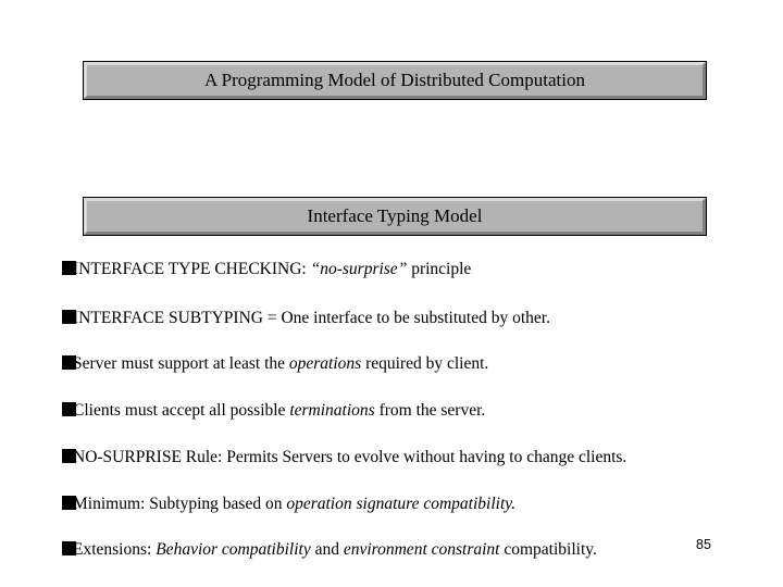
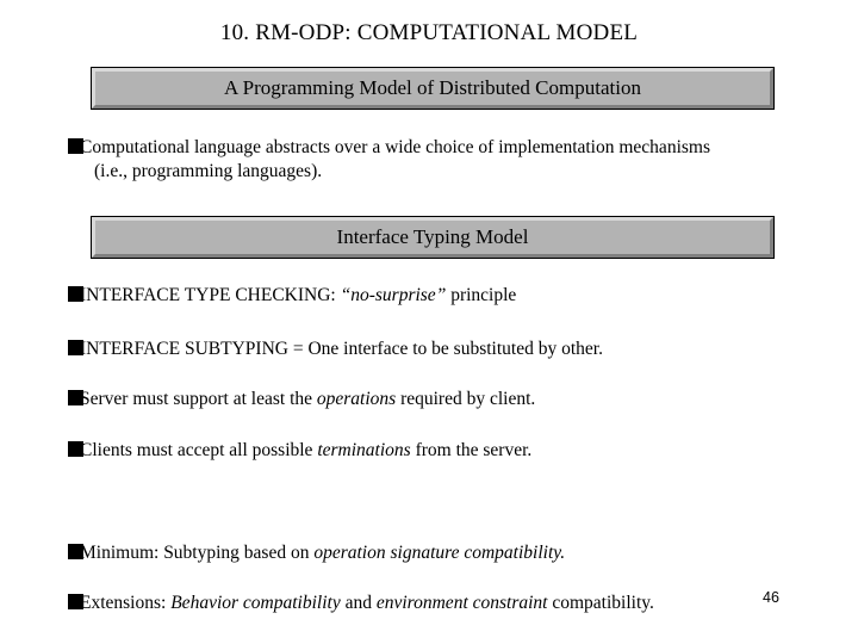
+ 10. RM-ODP: COMPUTATIONAL MODEL
  A Programming Model of Distributed Computation
+ Computational language abstracts over a wide choice of implementation mechanisms
+ (i.e., programming languages).
  Interface Typing Model
  NTERFACE TYPE CHECKING: “no-surprise” principle
  NTERFACE SUBTYPING = One interface to be substituted by other.
  Server must support at least the operations required by client.
  Clients must accept all possible terminations from the server.
- NO-SURPRISE Rule: Permits Servers to evolve without having to change clients.
  Minimum: Subtyping based on operation signature compatibility.
  Extensions: Behavior compatibility and environment constraint compatibility.
- 85
+ 46
